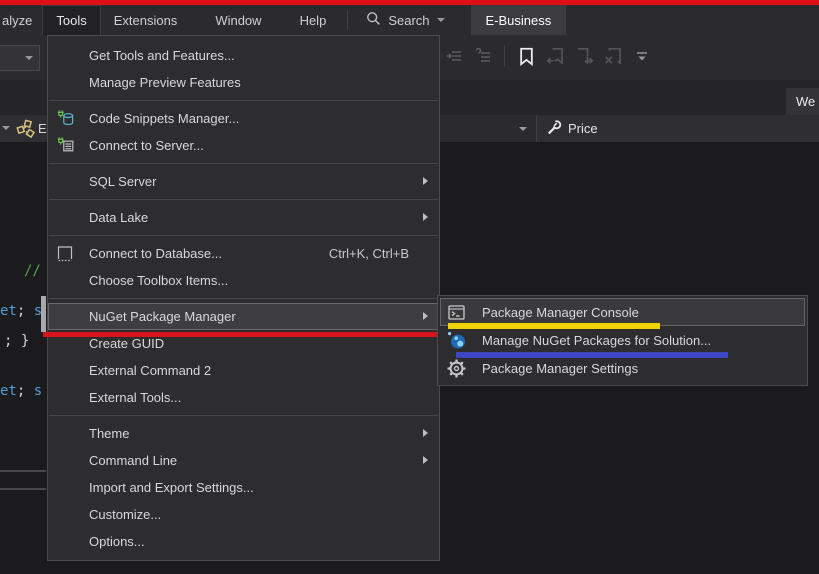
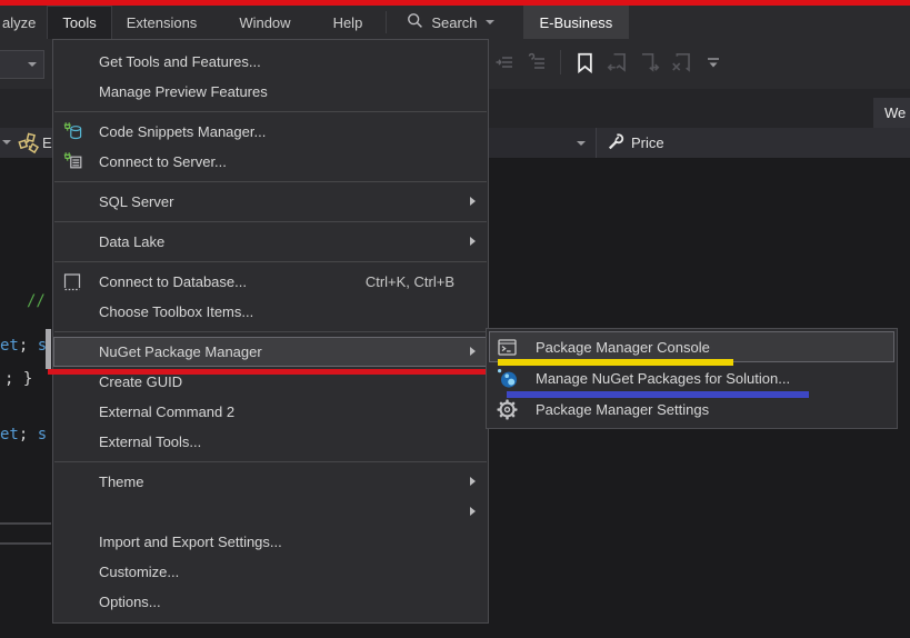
  alyze
  Tools
  Extensions
  Window
  Help
  Search
  E-Business
  We
  E
  Price
  //
  et; s
  ; }
  et; s
  Get Tools and Features...
  Manage Preview Features
  Code Snippets Manager...
  Connect to Server...
  SQL Server
  Data Lake
  Connect to Database...
  Ctrl+K, Ctrl+B
  Choose Toolbox Items...
  NuGet Package Manager
  Create GUID
  External Command 2
  External Tools...
  Theme
- Command Line
  Import and Export Settings...
  Customize...
  Options...
  Package Manager Console
  Manage NuGet Packages for Solution...
  Package Manager Settings
